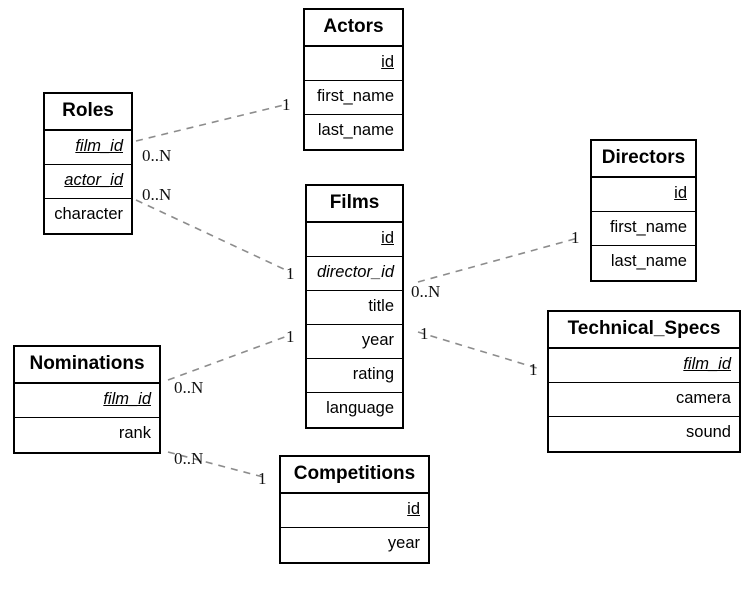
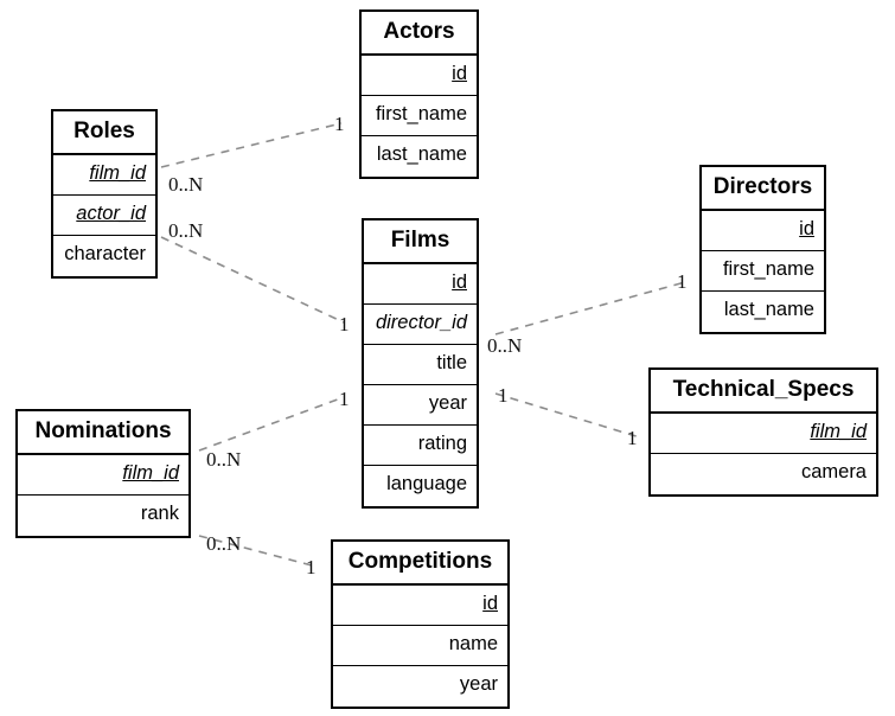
  Actors
  id
  first_name
  last_name
  Roles
  film_id
  actor_id
  character
  Directors
  id
  first_name
  last_name
  Films
  id
  director_id
  title
  year
  rating
  language
  Technical_Specs
  film_id
  camera
- sound
  Nominations
  film_id
  rank
  Competitions
  id
+ name
  year
  0..N
  1
  0..N
  1
  0..N
  1
  1
  1
  0..N
  1
  0..N
  1
